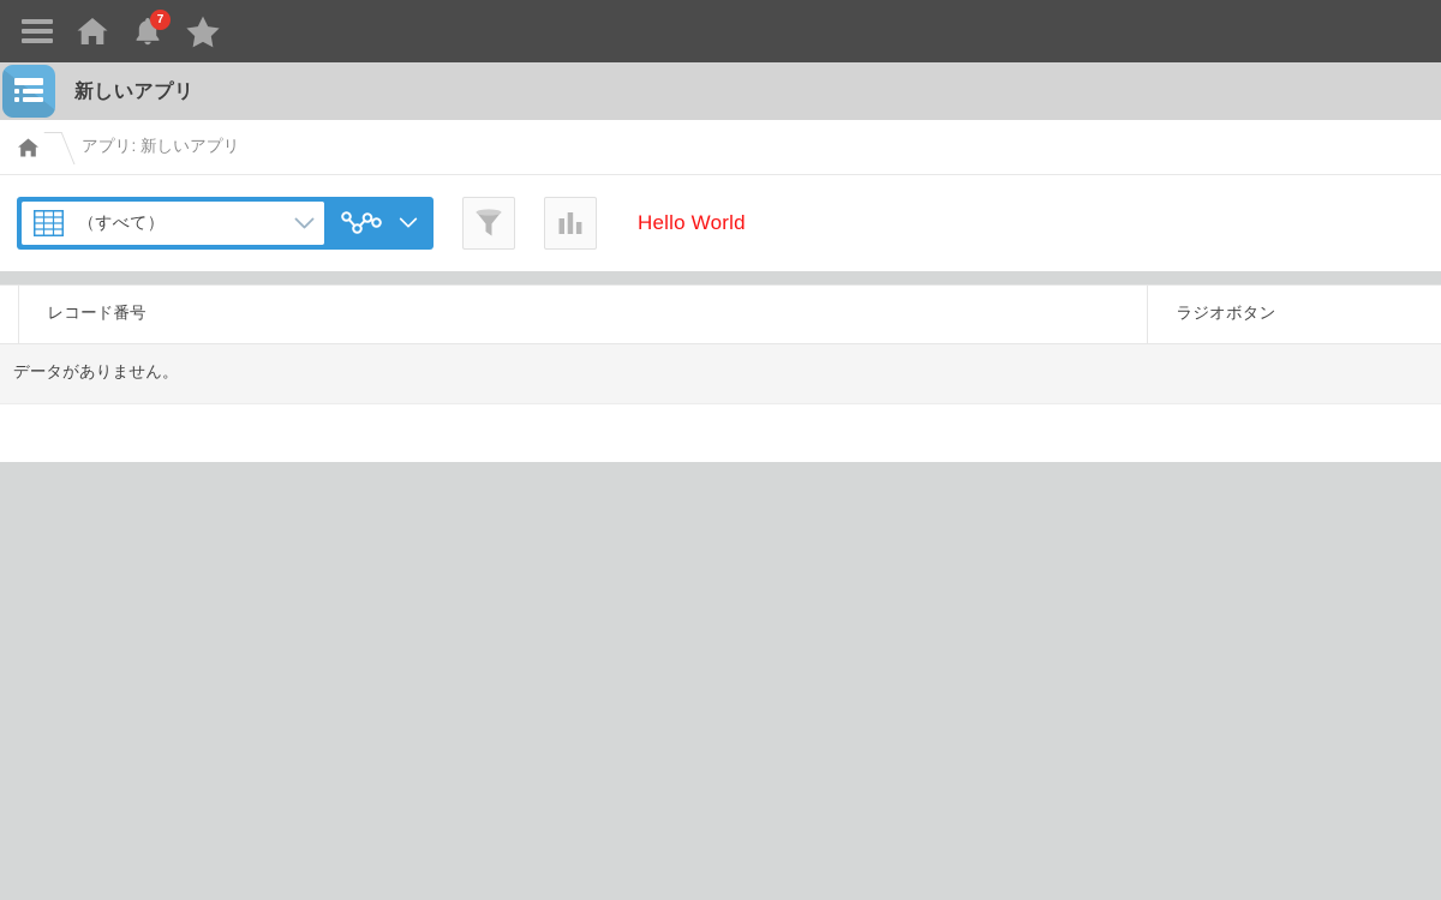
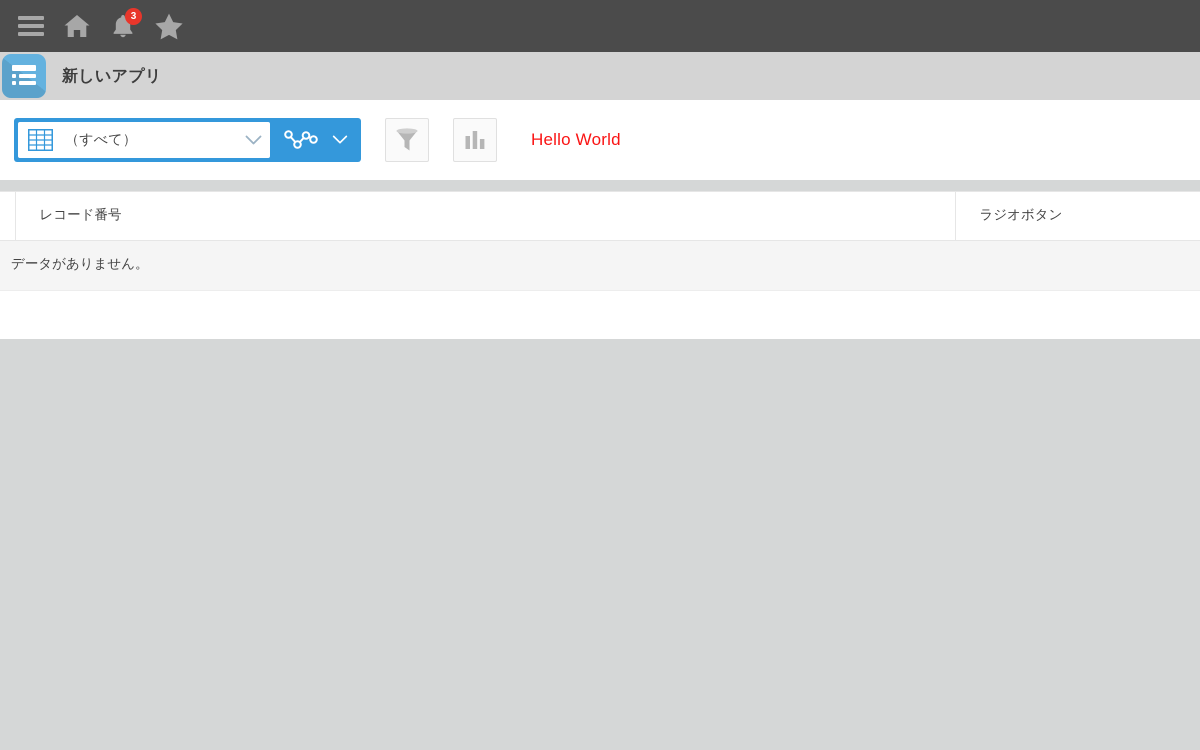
- 7
+ 3
  新しいアプリ
- アプリ: 新しいアプリ
  （すべて）
  Hello World
  	レコード番号	ラジオボタン
  データがありません。
